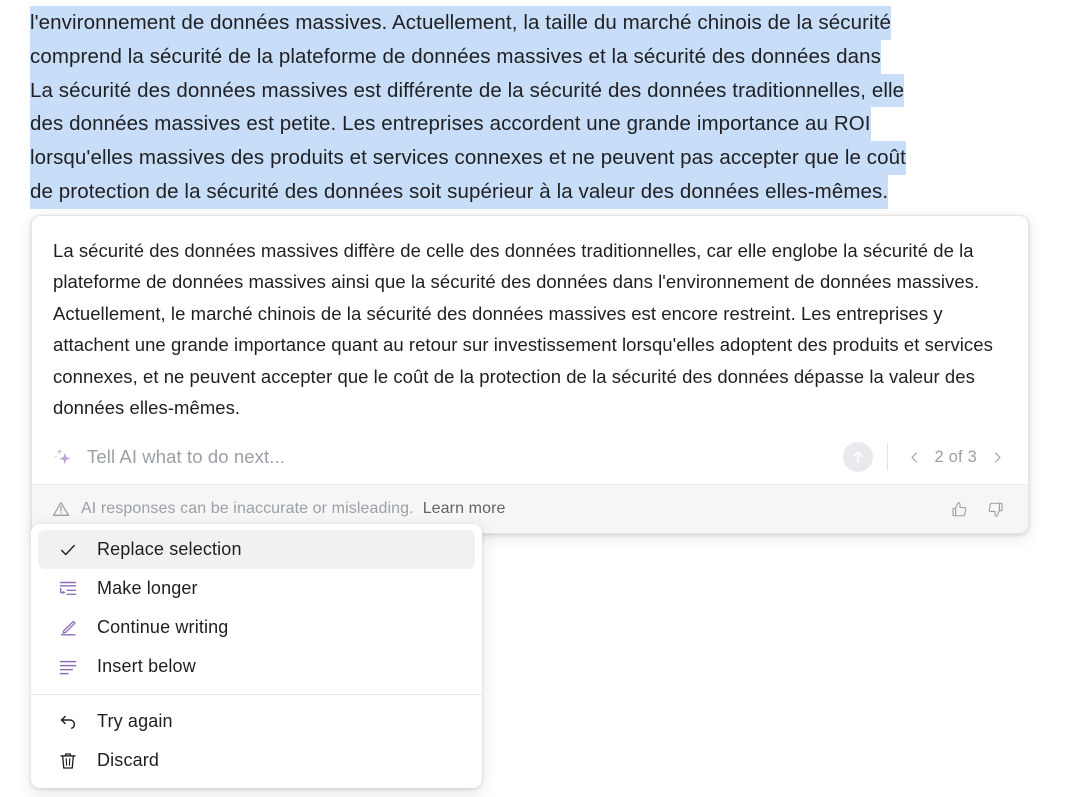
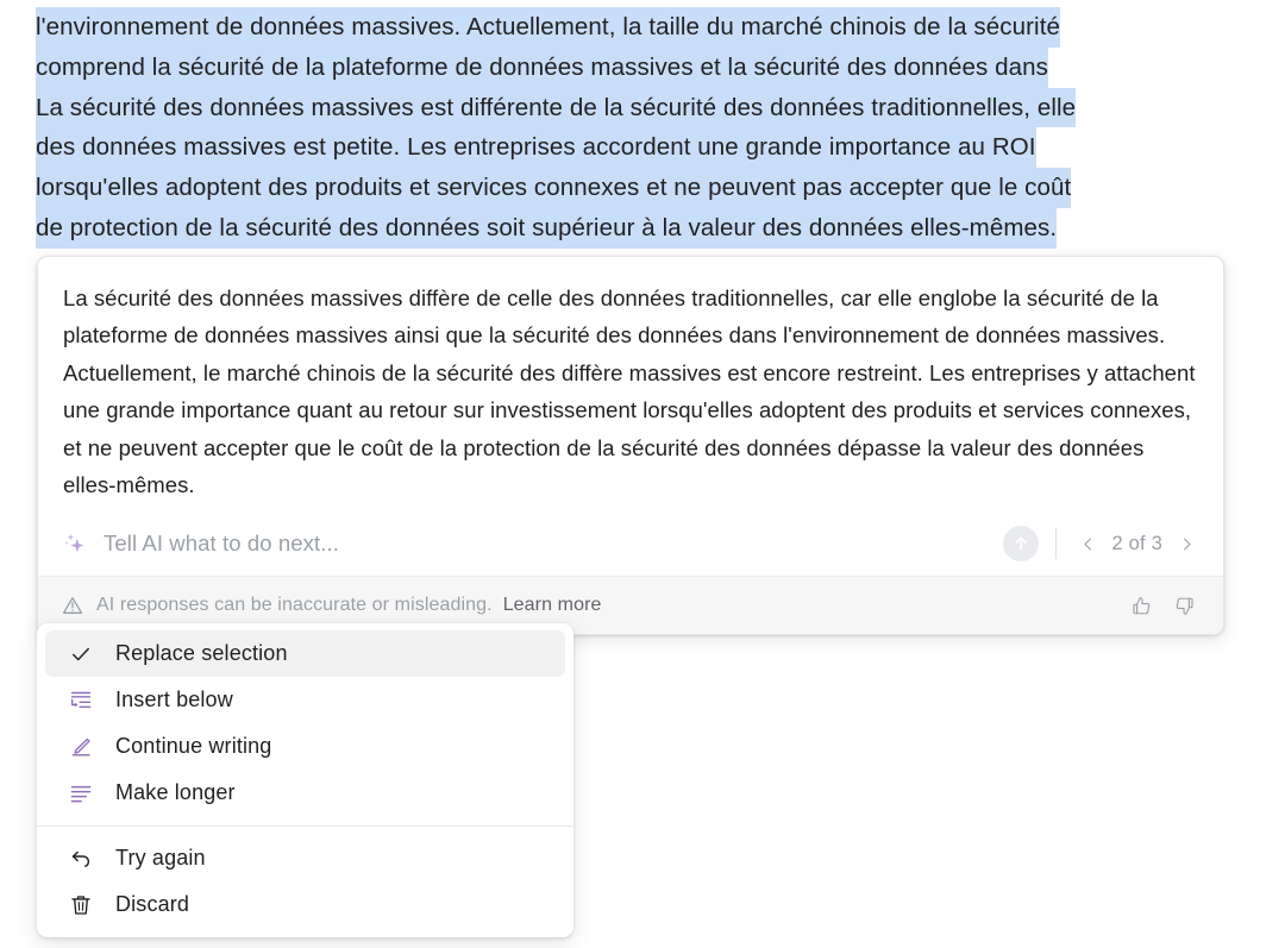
  l'environnement de données massives. Actuellement, la taille du marché chinois de la sécurité
  comprend la sécurité de la plateforme de données massives et la sécurité des données dans
  La sécurité des données massives est différente de la sécurité des données traditionnelles, elle
  des données massives est petite. Les entreprises accordent une grande importance au ROI
- lorsqu'elles massives des produits et services connexes et ne peuvent pas accepter que le coût
+ lorsqu'elles adoptent des produits et services connexes et ne peuvent pas accepter que le coût
  de protection de la sécurité des données soit supérieur à la valeur des données elles-mêmes.
- La sécurité des données massives diffère de celle des données traditionnelles, car elle englobe la sécurité de la plateforme de données massives ainsi que la sécurité des données dans l'environnement de données massives. Actuellement, le marché chinois de la sécurité des données massives est encore restreint. Les entreprises y attachent une grande importance quant au retour sur investissement lorsqu'elles adoptent des produits et services connexes, et ne peuvent accepter que le coût de la protection de la sécurité des données dépasse la valeur des données elles-mêmes.
+ La sécurité des données massives diffère de celle des données traditionnelles, car elle englobe la sécurité de la plateforme de données massives ainsi que la sécurité des données dans l'environnement de données massives. Actuellement, le marché chinois de la sécurité des diffère massives est encore restreint. Les entreprises y attachent une grande importance quant au retour sur investissement lorsqu'elles adoptent des produits et services connexes, et ne peuvent accepter que le coût de la protection de la sécurité des données dépasse la valeur des données elles-mêmes.
  Tell AI what to do next...
  2 of 3
  AI responses can be inaccurate or misleading.
  Learn more
  Replace selection
- Make longer
+ Insert below
  Continue writing
- Insert below
+ Make longer
  Try again
  Discard
